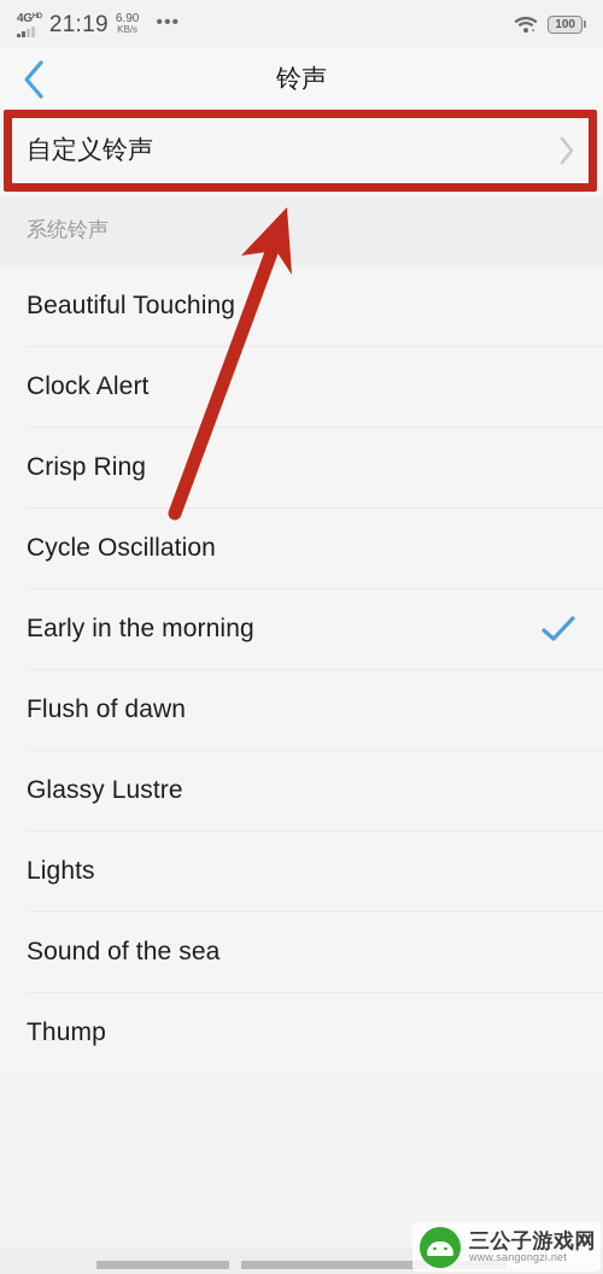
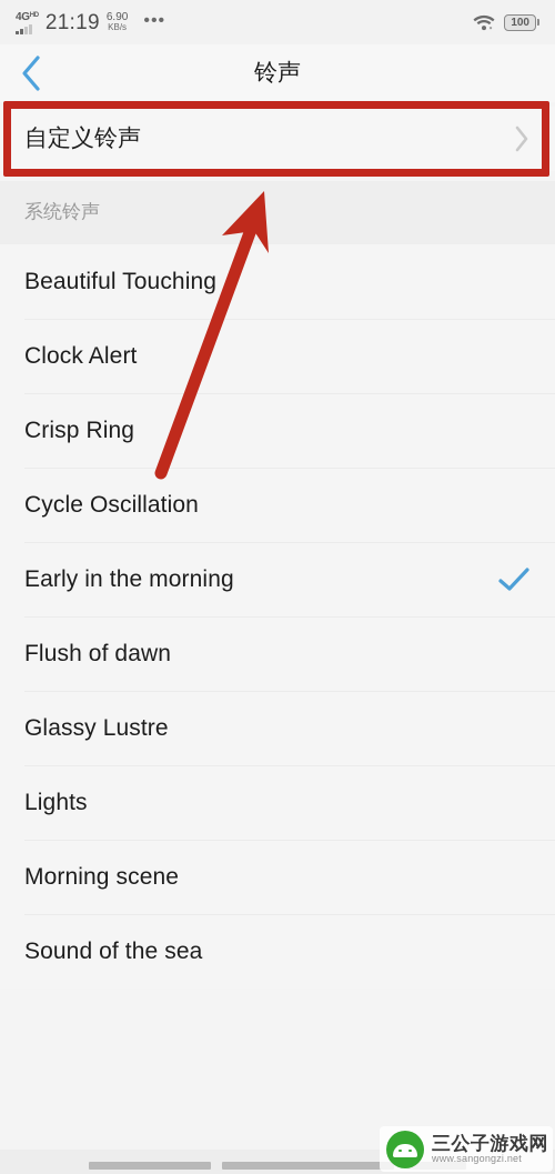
  4G
  21:19
  6.90
  KB/s
  •••
  100
  铃声
  自定义铃声
  系统铃声
  Beautiful Touching
  Clock Alert
  Crisp Ring
  Cycle Oscillation
  Early in the morning
  Flush of dawn
  Glassy Lustre
  Lights
+ Morning scene
  Sound of the sea
- Thump
  三公子游戏网
  www.sangongzi.net
